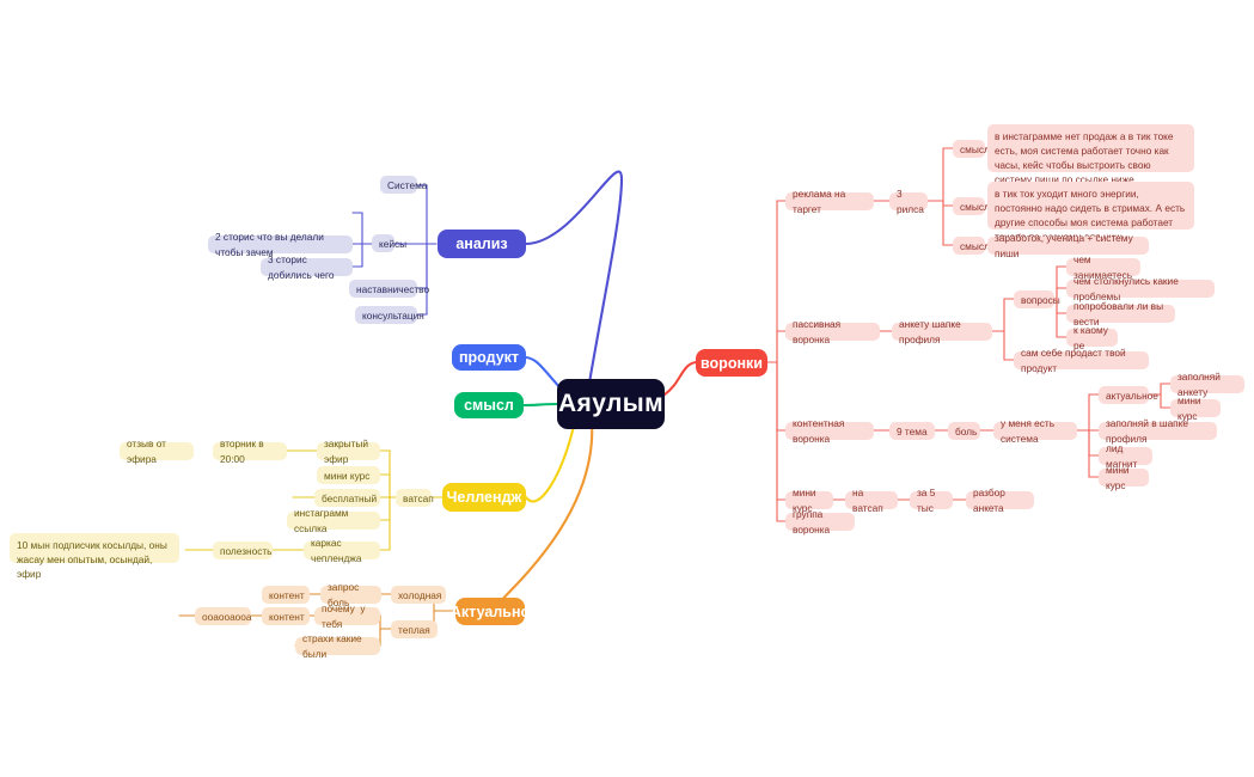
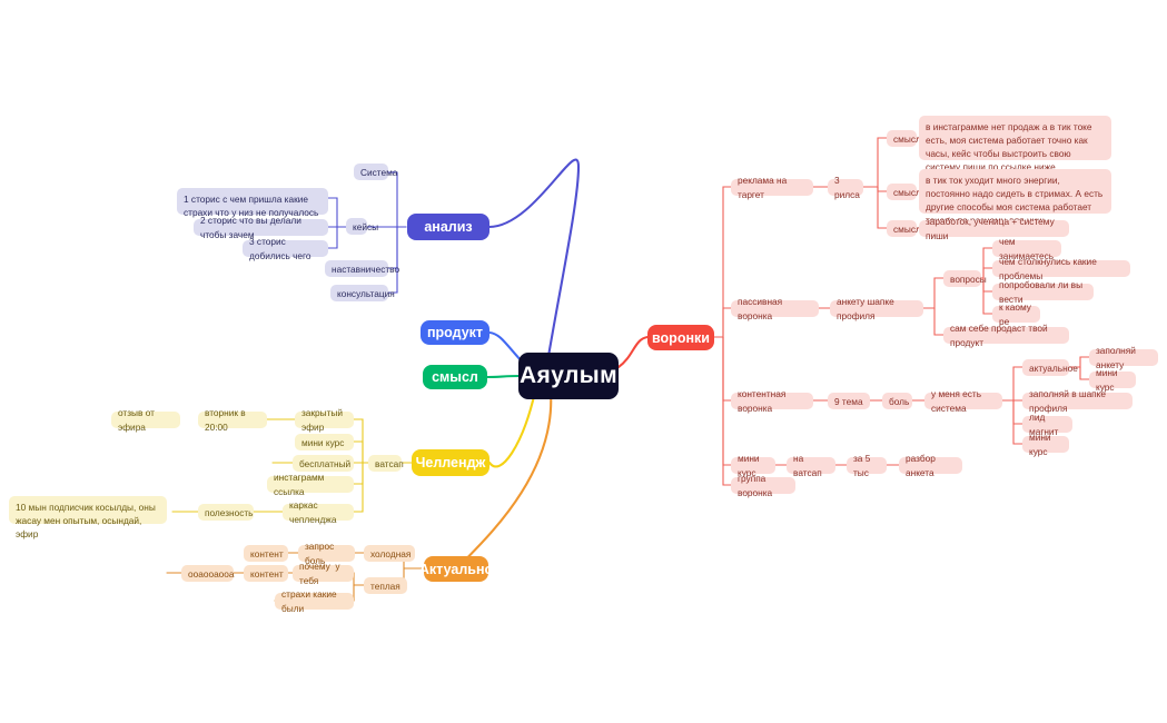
  Аяулым
  анализ
  продукт
  смысл
  Челлендж
  Актуально
  воронки
  Система
  кейсы
+ 1 сторис с чем пришла какие страхи что у низ не получалось
  2 сторис что вы делали чтобы зачем
  3 сторис добились чего
  наставничество
  консультация
  закрытый эфир
  вторник в 20:00
  отзыв от эфира
  мини курс
  бесплатный
  ватсап
  инстаграмм ссылка
  каркас чепленджа
  полезность
  10 мын подписчик косылды, оны жасау мен опытым, осындай, эфир
  холодная
  запрос боль
  контент
  теплая
  почему у тебя
  страхи какие были
  контент
  ооаооаооа
  реклама на таргет
  3 рилса
  смыс
  смыс
  смыс
  в инстаграмме нет продаж а в тик токе есть, моя система работает точно как часы, кейс чтобы выстроить свою систему пиши по ссылке ниже
  в тик ток уходит много энергии, постоянно надо сидеть в стримах. А есть другие способы моя система работает
  заработок, ученица + систему пиши
  пассивная воронка
  анкету шапке профиля
  вопросы
  чем занимаетесь
  чем столкнулись какие проблемы
  попробовали ли вы вести
  к каому ре
  сам себе продаст твой продукт
  контентная воронка
  9 тема
  боль
  у меня есть система
  актуальное
  заполняй анкету
  мини курс
  заполняй в шапке профиля
  лид магнит
  мини курс
  мини курс
  на ватсап
  за 5 тыс
  разбор анкета
  группа воронка
